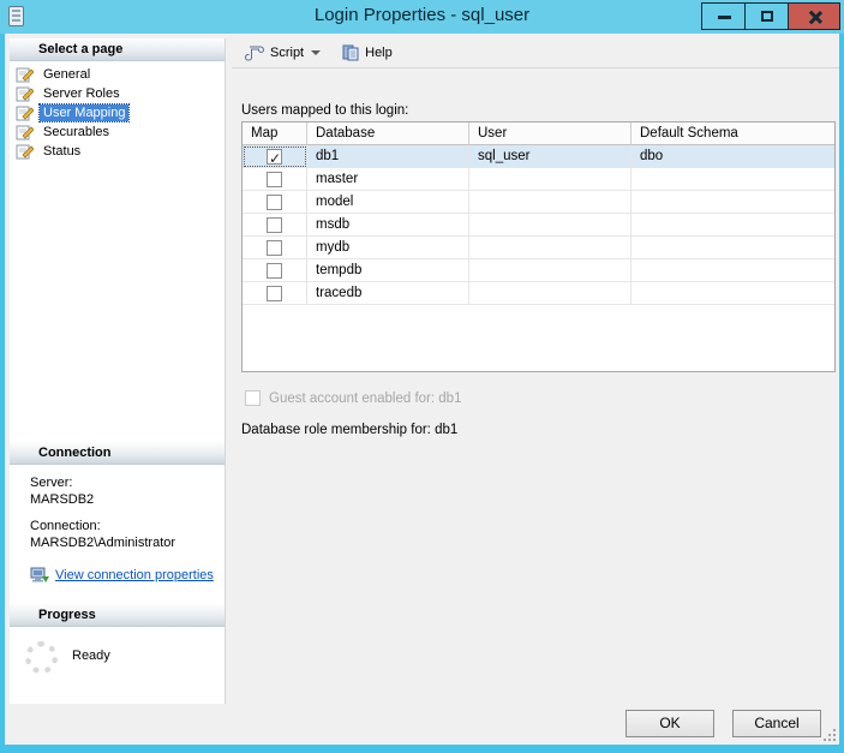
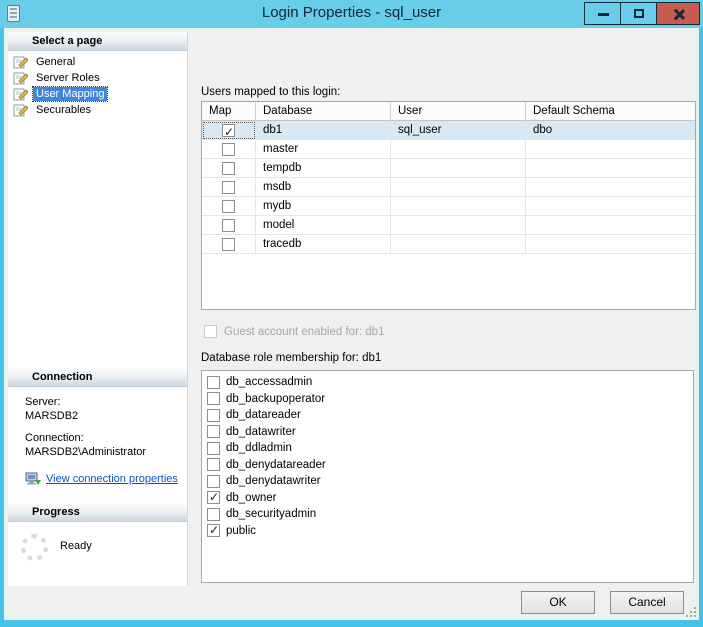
  Login Properties - sql_user
  Select a page
  General
  Server Roles
  User Mapping
  Securables
- Status
  Connection
  Server:
  MARSDB2
  Connection:
  MARSDB2\Administrator
  View connection properties
  Progress
  Ready
- Script
- Help
  Users mapped to this login:
  Map
  Database
  User
  Default Schema
  db1
  sql_user
  dbo
  master
- model
+ tempdb
  msdb
  mydb
- tempdb
+ model
  tracedb
  Guest account enabled for: db1
  Database role membership for: db1
+ db_accessadmin
+ db_backupoperator
+ db_datareader
+ db_datawriter
+ db_ddladmin
+ db_denydatareader
+ db_denydatawriter
+ db_owner
+ db_securityadmin
+ public
  OK
  Cancel
